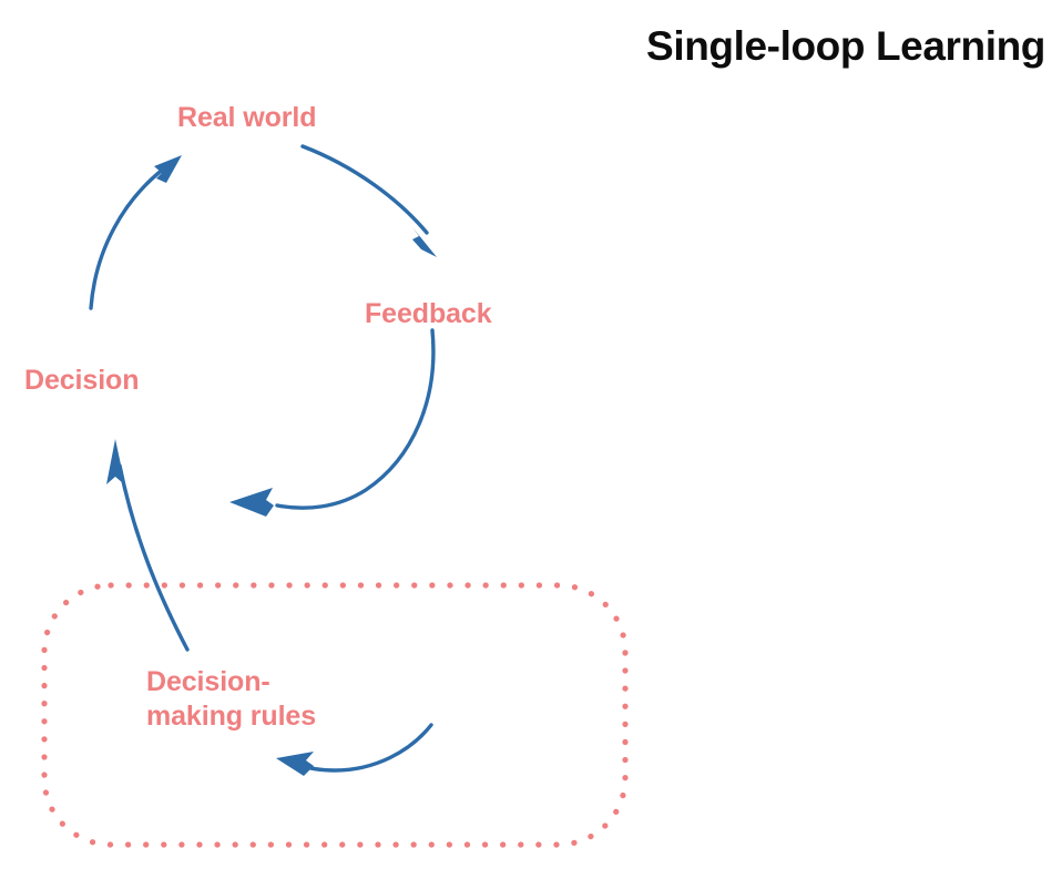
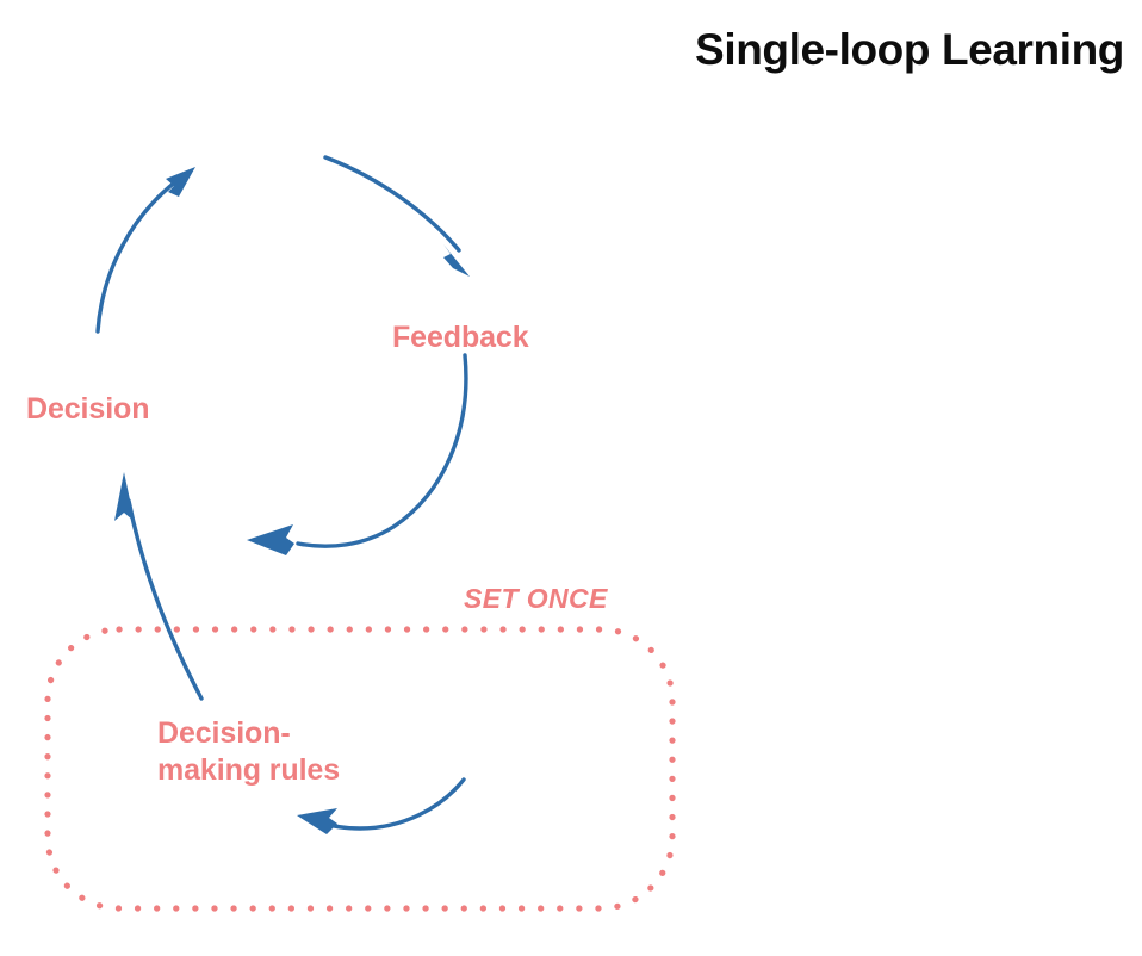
  Single-loop Learning
- Real world
  Feedback
  Decision
+ SET ONCE
  Decision-
  making rules
